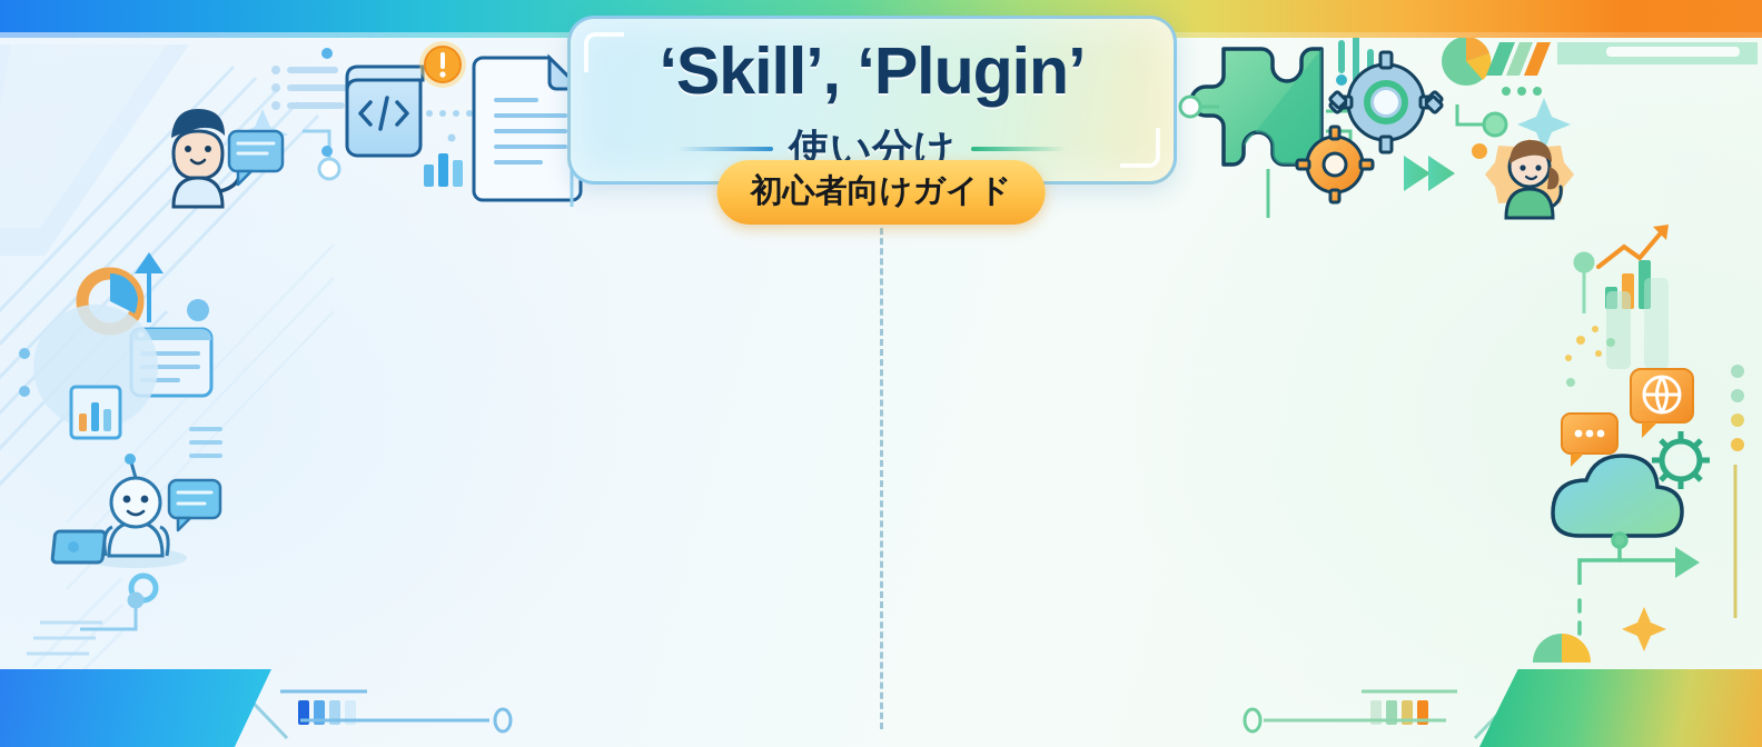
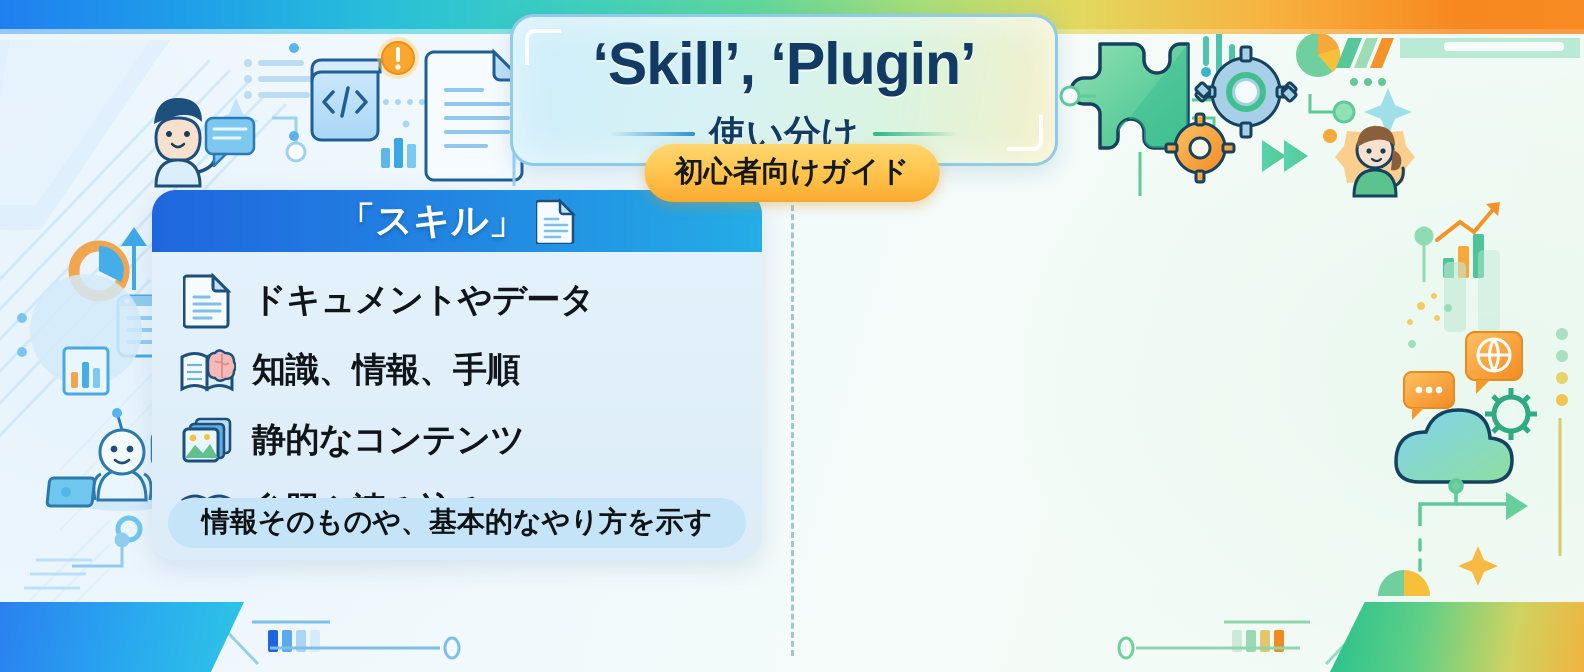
  ‘Skill’, ‘Plugin’
  使い分け
  初心者向けガイド
+ 「スキル」
+ ドキュメントやデータ
+ 知識、情報、手順
+ 静的なコンテンツ
+ 情報そのものや、基本的なやり方を示す
